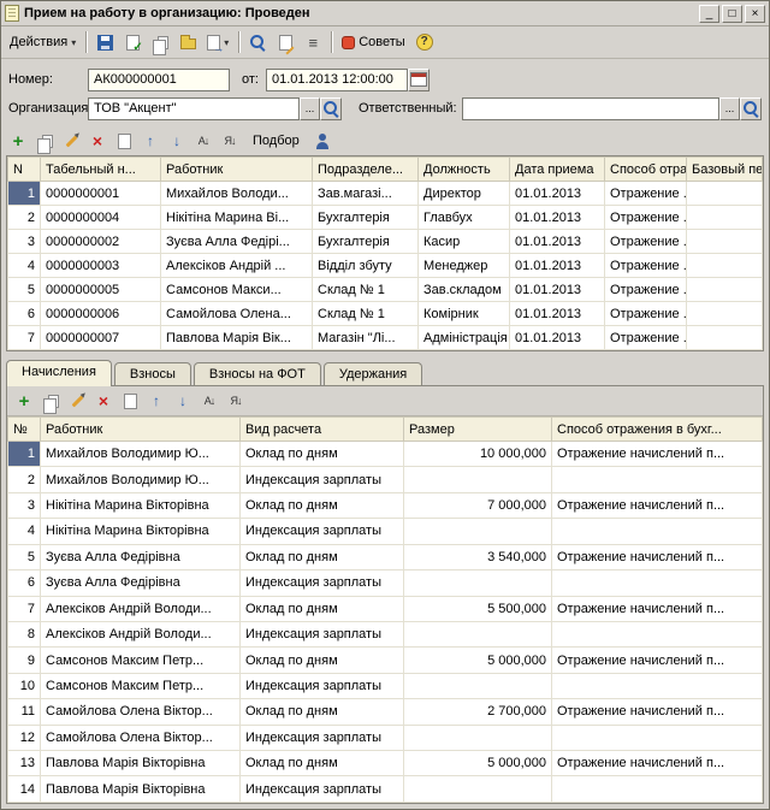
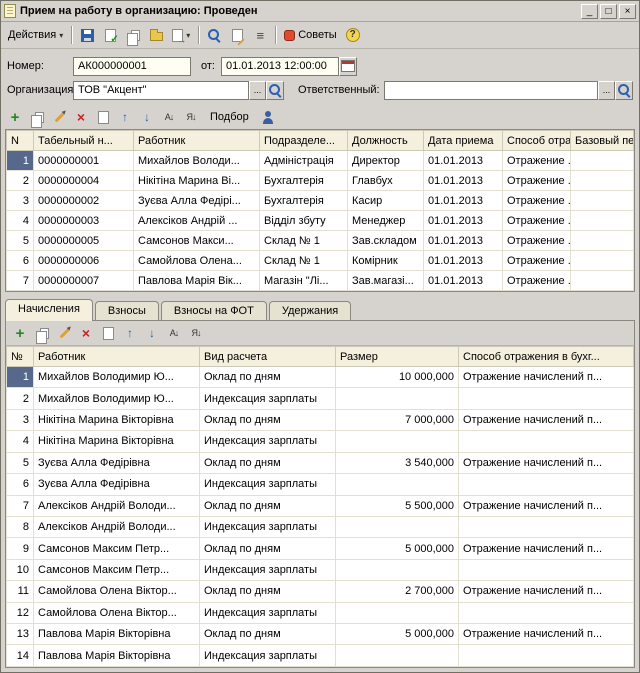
  Прием на работу в организацию: Проведен
  _
  □
  ×
  Действия
  ▾
  ▾
  ≡
  Советы
  ?
  Номер:
  АК000000001
  от:
  01.01.2013 12:00:00
  Организация
  ТОВ "Акцент"
  ...
  Ответственный:
  ...
  +
  ×
  ↑
  ↓
  А↓
  Я↓
  Подбор
  N	Табельный н...	Работник	Подразделе...	Должность	Дата приема	Способ отра	Базовый пе
- 1	0000000001	Михайлов Володи...	Зав.магазі...	Директор	01.01.2013	Отражение .
+ 1	0000000001	Михайлов Володи...	Адміністрація	Директор	01.01.2013	Отражение .
  2	0000000004	Нікітіна Марина Ві...	Бухгалтерія	Главбух	01.01.2013	Отражение .
  3	0000000002	Зуєва Алла Федірі...	Бухгалтерія	Касир	01.01.2013	Отражение .
  4	0000000003	Алексіков Андрій ...	Відділ збуту	Менеджер	01.01.2013	Отражение .
  5	0000000005	Самсонов Макси...	Склад № 1	Зав.складом	01.01.2013	Отражение .
  6	0000000006	Самойлова Олена...	Склад № 1	Комірник	01.01.2013	Отражение .
- 7	0000000007	Павлова Марія Вік...	Магазін "Лі...	Адміністрація	01.01.2013	Отражение .
+ 7	0000000007	Павлова Марія Вік...	Магазін "Лі...	Зав.магазі...	01.01.2013	Отражение .
  Начисления
  Взносы
  Взносы на ФОТ
  Удержания
  +
  ×
  ↑
  ↓
  А↓
  Я↓
  №	Работник	Вид расчета	Размер	Способ отражения в бухг...
  1	Михайлов Володимир Ю...	Оклад по дням	10 000,000	Отражение начислений п...
  2	Михайлов Володимир Ю...	Индексация зарплаты
  3	Нікітіна Марина Вікторівна	Оклад по дням	7 000,000	Отражение начислений п...
  4	Нікітіна Марина Вікторівна	Индексация зарплаты
  5	Зуєва Алла Федірівна	Оклад по дням	3 540,000	Отражение начислений п...
  6	Зуєва Алла Федірівна	Индексация зарплаты
  7	Алексіков Андрій Володи...	Оклад по дням	5 500,000	Отражение начислений п...
  8	Алексіков Андрій Володи...	Индексация зарплаты
  9	Самсонов Максим Петр...	Оклад по дням	5 000,000	Отражение начислений п...
  10	Самсонов Максим Петр...	Индексация зарплаты
  11	Самойлова Олена Віктор...	Оклад по дням	2 700,000	Отражение начислений п...
  12	Самойлова Олена Віктор...	Индексация зарплаты
  13	Павлова Марія Вікторівна	Оклад по дням	5 000,000	Отражение начислений п...
  14	Павлова Марія Вікторівна	Индексация зарплаты
